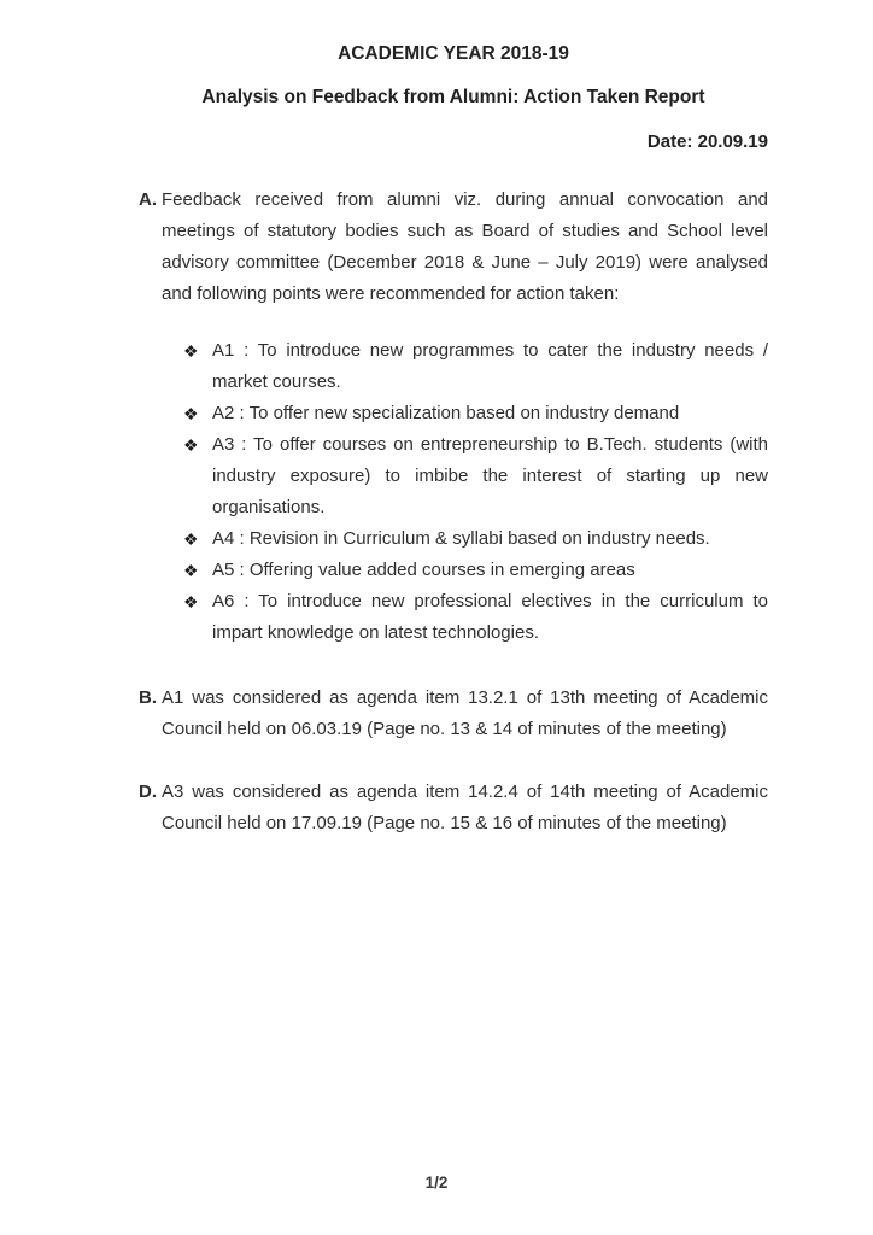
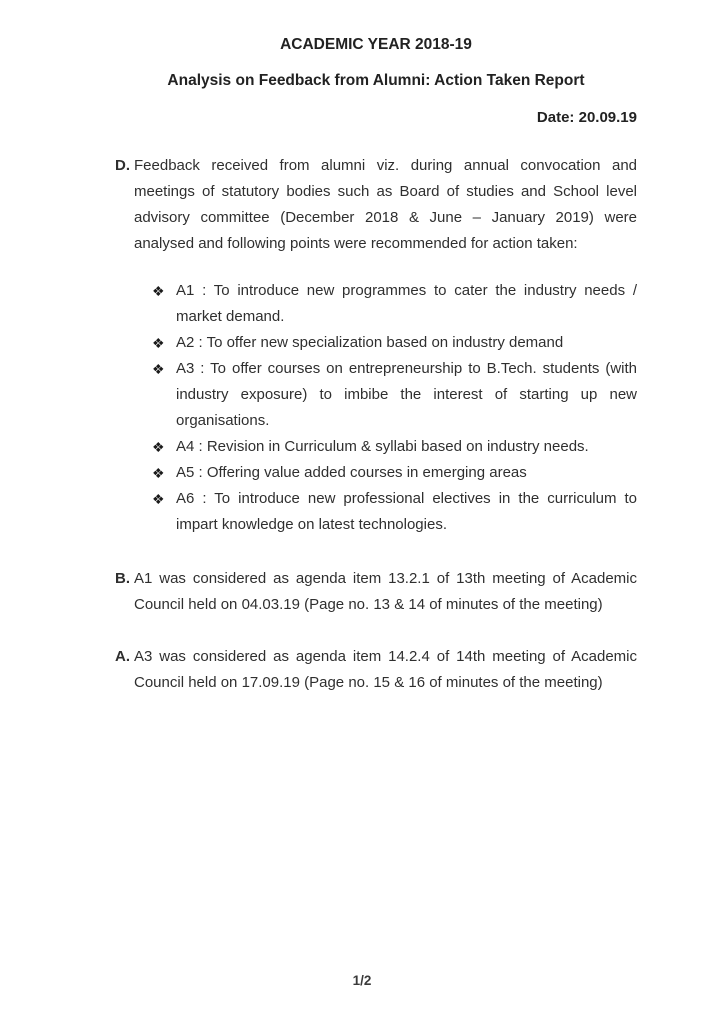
  ACADEMIC YEAR 2018-19
  Analysis on Feedback from Alumni: Action Taken Report
  Date: 20.09.19
- A.
+ D.
- Feedback received from alumni viz. during annual convocation and meetings of statutory bodies such as Board of studies and School level advisory committee (December 2018 & June – July 2019) were analysed and following points were recommended for action taken:
+ Feedback received from alumni viz. during annual convocation and meetings of statutory bodies such as Board of studies and School level advisory committee (December 2018 & June – January 2019) were analysed and following points were recommended for action taken:
  ❖
- A1 : To introduce new programmes to cater the industry needs / market courses.
+ A1 : To introduce new programmes to cater the industry needs / market demand.
  ❖
  A2 : To offer new specialization based on industry demand
  ❖
  A3 : To offer courses on entrepreneurship to B.Tech. students (with industry exposure) to imbibe the interest of starting up new organisations.
  ❖
  A4 : Revision in Curriculum & syllabi based on industry needs.
  ❖
  A5 : Offering value added courses in emerging areas
  ❖
  A6 : To introduce new professional electives in the curriculum to impart knowledge on latest technologies.
  B.
- A1 was considered as agenda item 13.2.1 of 13th meeting of Academic Council held on 06.03.19 (Page no. 13 & 14 of minutes of the meeting)
+ A1 was considered as agenda item 13.2.1 of 13th meeting of Academic Council held on 04.03.19 (Page no. 13 & 14 of minutes of the meeting)
- D.
+ A.
  A3 was considered as agenda item 14.2.4 of 14th meeting of Academic Council held on 17.09.19 (Page no. 15 & 16 of minutes of the meeting)
  1/2
